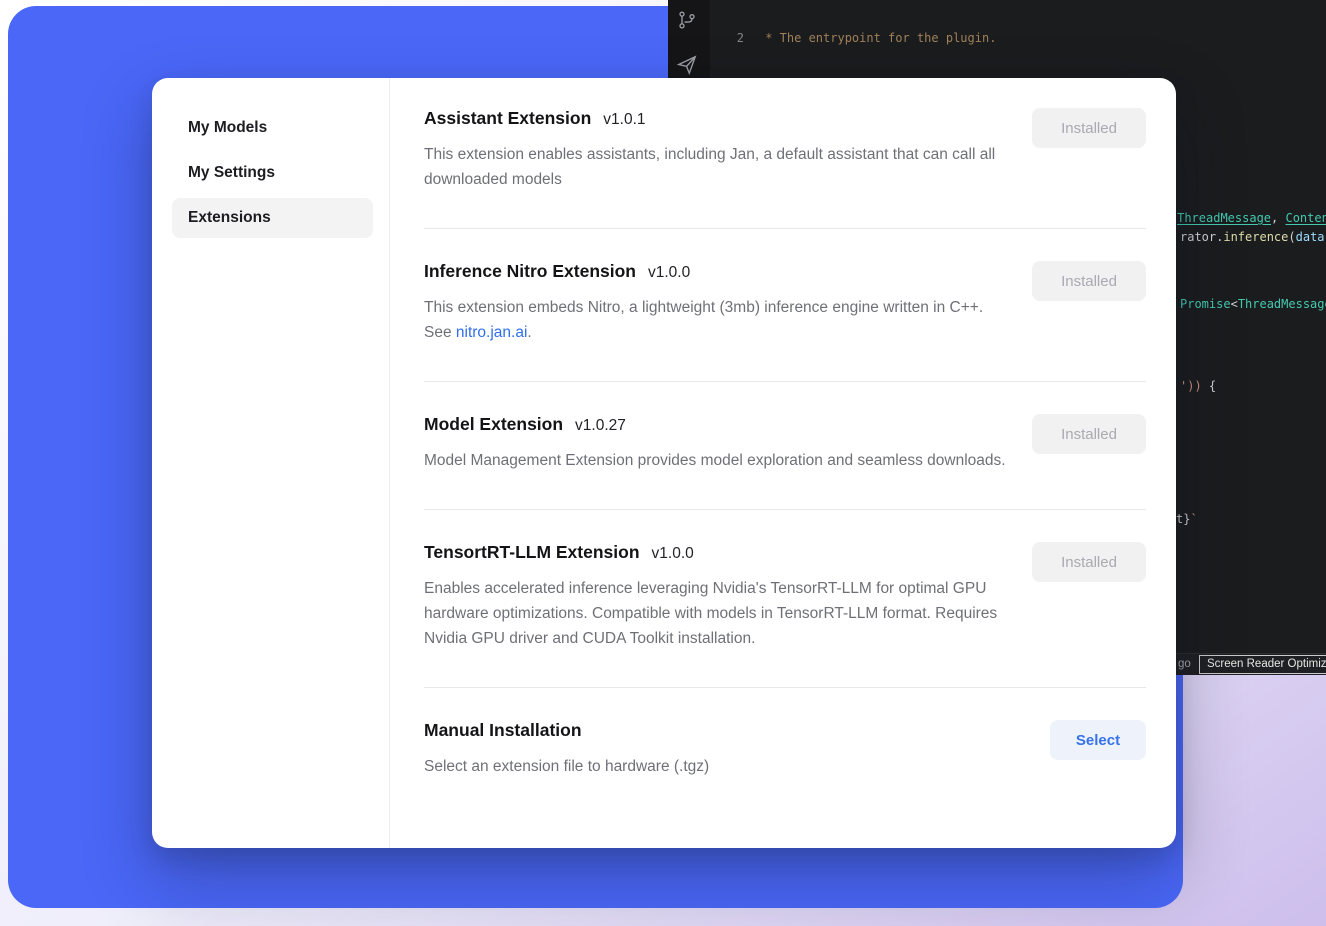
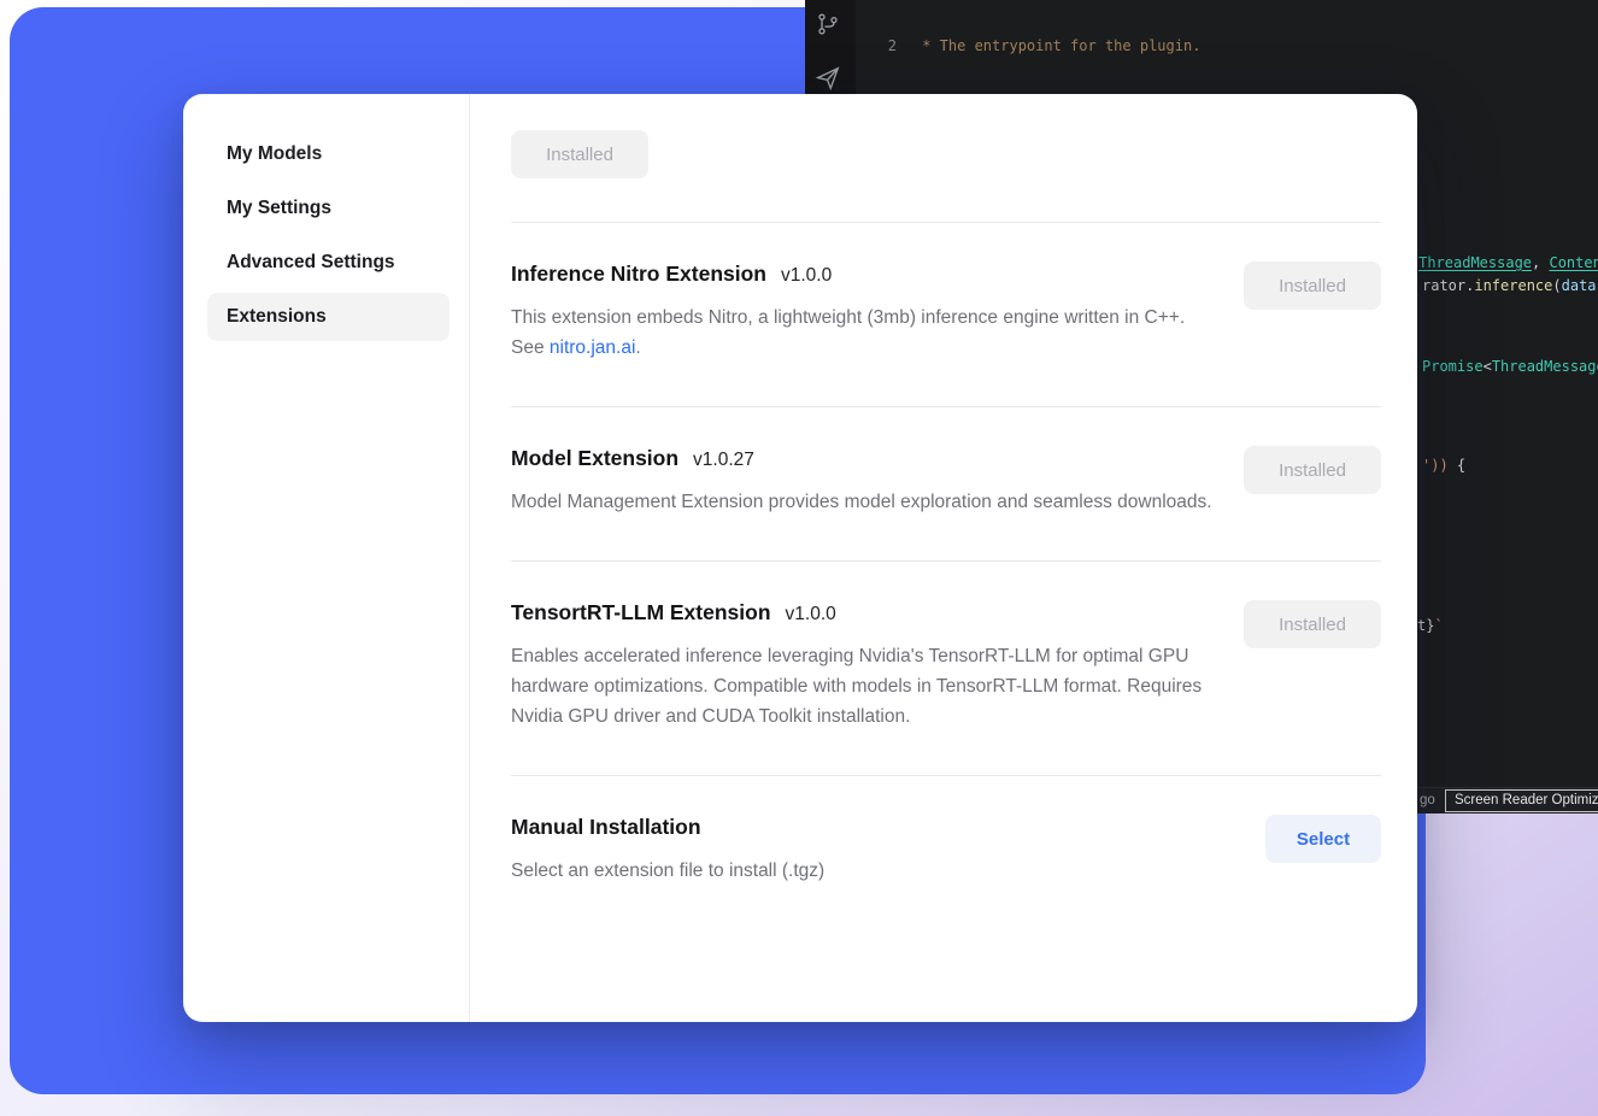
  2 * The entrypoint for the plugin.
  rator.inference(data
  Promise<ThreadMessag
  ')) {
  t}`
  go
  Screen Reader Optimiz
  My Models
  My Settings
+ Advanced Settings
  Extensions
- Assistant Extension
- v1.0.1
- This extension enables assistants, including Jan, a default assistant that can call all downloaded models
  Installed
  Inference Nitro Extension
  v1.0.0
  This extension embeds Nitro, a lightweight (3mb) inference engine written in C++. See nitro.jan.ai.
  Installed
  Model Extension
  v1.0.27
  Model Management Extension provides model exploration and seamless downloads.
  Installed
  TensortRT-LLM Extension
  v1.0.0
  Enables accelerated inference leveraging Nvidia's TensorRT-LLM for optimal GPU hardware optimizations. Compatible with models in TensorRT-LLM format. Requires Nvidia GPU driver and CUDA Toolkit installation.
  Installed
  Manual Installation
- Select an extension file to hardware (.tgz)
+ Select an extension file to install (.tgz)
  Select
